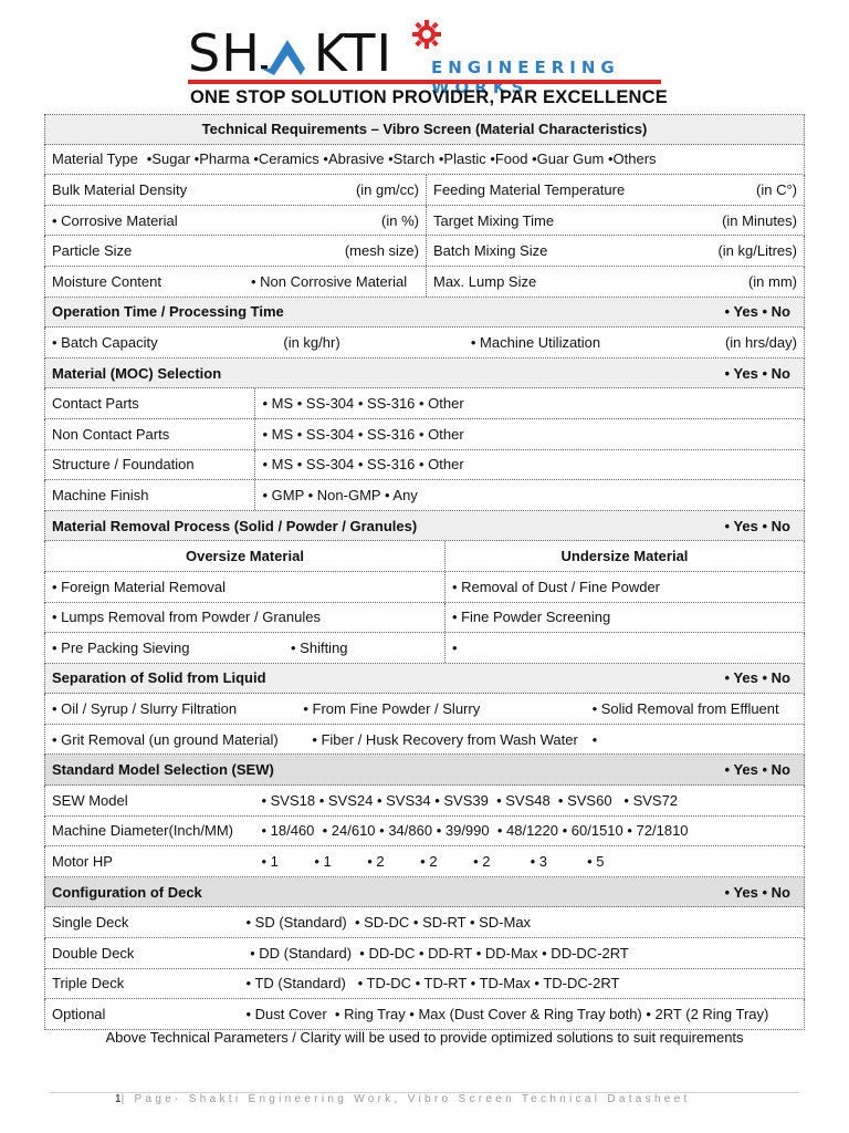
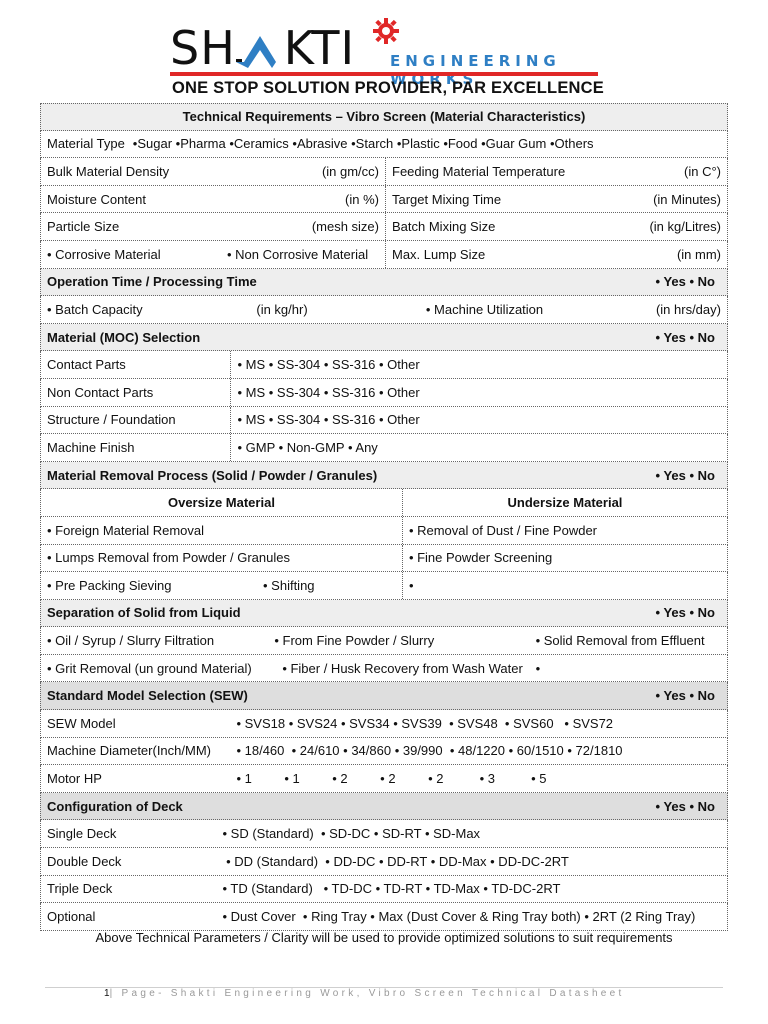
  SH KTI
  ENGINEERING WORKS
  ONE STOP SOLUTION PROVIDER, PAR EXCELLENCE
  Technical Requirements – Vibro Screen (Material Characteristics)
  Material Type
  •Sugar •Pharma •Ceramics •Abrasive •Starch •Plastic •Food •Guar Gum •Others
  Bulk Material Density
  (in gm/cc)
  Feeding Material Temperature
  (in C°)
- • Corrosive Material
+ Moisture Content
  (in %)
  Target Mixing Time
  (in Minutes)
  Particle Size
  (mesh size)
  Batch Mixing Size
  (in kg/Litres)
- Moisture Content
+ • Corrosive Material
  • Non Corrosive Material
  Max. Lump Size
  (in mm)
  Operation Time / Processing Time
  • Yes • No
  • Batch Capacity
  (in kg/hr)
  • Machine Utilization
  (in hrs/day)
  Material (MOC) Selection
  • Yes • No
  Contact Parts
  • MS • SS-304 • SS-316 • Other
  Non Contact Parts
  • MS • SS-304 • SS-316 • Other
  Structure / Foundation
  • MS • SS-304 • SS-316 • Other
  Machine Finish
  • GMP • Non-GMP • Any
  Material Removal Process (Solid / Powder / Granules)
  • Yes • No
  Oversize Material
  Undersize Material
  • Foreign Material Removal
  • Removal of Dust / Fine Powder
  • Lumps Removal from Powder / Granules
  • Fine Powder Screening
  • Pre Packing Sieving
  • Shifting
  •
  Separation of Solid from Liquid
  • Yes • No
  • Oil / Syrup / Slurry Filtration
  • From Fine Powder / Slurry
  • Solid Removal from Effluent
  • Grit Removal (un ground Material)
  • Fiber / Husk Recovery from Wash Water
  •
  Standard Model Selection (SEW)
  • Yes • No
  SEW Model
  • SVS18 • SVS24 • SVS34 • SVS39 • SVS48 • SVS60 • SVS72
  Machine Diameter(Inch/MM)
  • 18/460 • 24/610 • 34/860 • 39/990 • 48/1220 • 60/1510 • 72/1810
  Motor HP
  • 1 • 1 • 2 • 2 • 2 • 3 • 5
  Configuration of Deck
  • Yes • No
  Single Deck
  • SD (Standard) • SD-DC • SD-RT • SD-Max
  Double Deck
  • DD (Standard) • DD-DC • DD-RT • DD-Max • DD-DC-2RT
  Triple Deck
  • TD (Standard) • TD-DC • TD-RT • TD-Max • TD-DC-2RT
  Optional
  • Dust Cover • Ring Tray • Max (Dust Cover & Ring Tray both) • 2RT (2 Ring Tray)
  Above Technical Parameters / Clarity will be used to provide optimized solutions to suit requirements
  1| Page- Shakti Engineering Work, Vibro Screen Technical Datasheet
